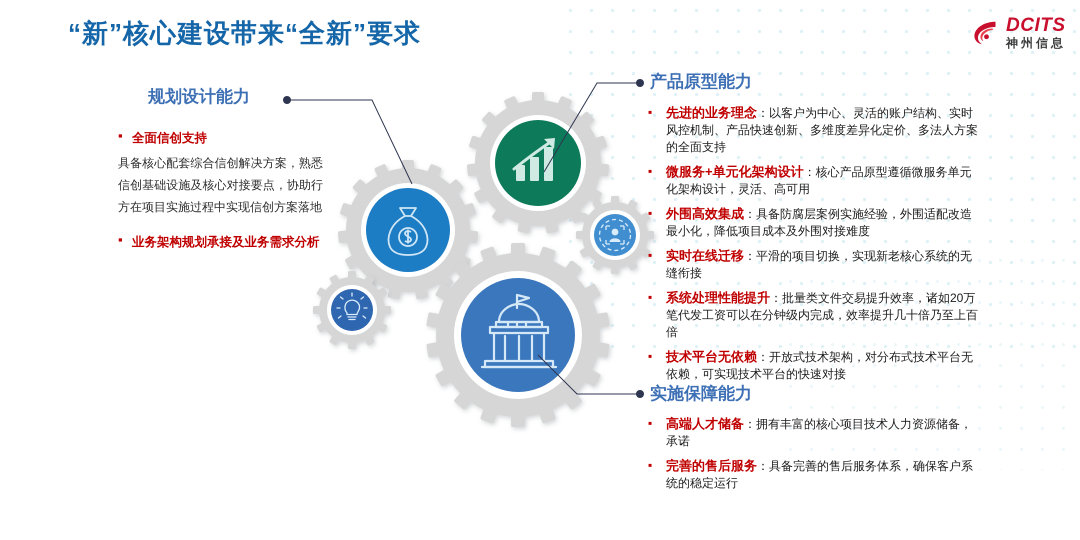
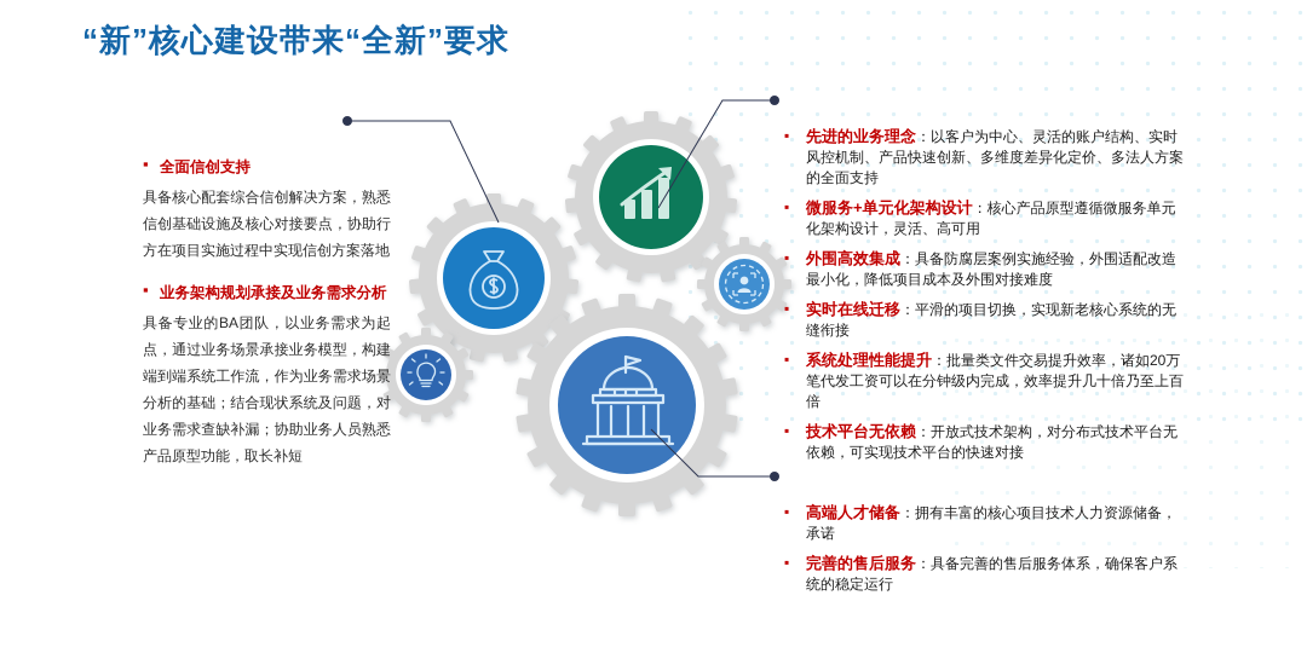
  “新”核心建设带来“全新”要求
- DCITS
- 神州信息
- 规划设计能力
- 产品原型能力
- 实施保障能力
  ▪
  全面信创支持
  具备核心配套综合信创解决方案，熟悉信创基础设施及核心对接要点，协助行方在项目实施过程中实现信创方案落地
  ▪
  业务架构规划承接及业务需求分析
+ 具备专业的BA团队，以业务需求为起点，通过业务场景承接业务模型，构建端到端系统工作流，作为业务需求场景分析的基础；结合现状系统及问题，对业务需求查缺补漏；协助业务人员熟悉产品原型功能，取长补短
  ▪
  先进的业务理念：以客户为中心、灵活的账户结构、实时风控机制、产品快速创新、多维度差异化定价、多法人方案的全面支持
  ▪
  微服务+单元化架构设计：核心产品原型遵循微服务单元化架构设计，灵活、高可用
  ▪
  外围高效集成：具备防腐层案例实施经验，外围适配改造最小化，降低项目成本及外围对接难度
  ▪
  实时在线迁移：平滑的项目切换，实现新老核心系统的无缝衔接
  ▪
  系统处理性能提升：批量类文件交易提升效率，诸如20万笔代发工资可以在分钟级内完成，效率提升几十倍乃至上百倍
  ▪
  技术平台无依赖：开放式技术架构，对分布式技术平台无依赖，可实现技术平台的快速对接
  ▪
  高端人才储备：拥有丰富的核心项目技术人力资源储备，承诺
  ▪
  完善的售后服务：具备完善的售后服务体系，确保客户系统的稳定运行
